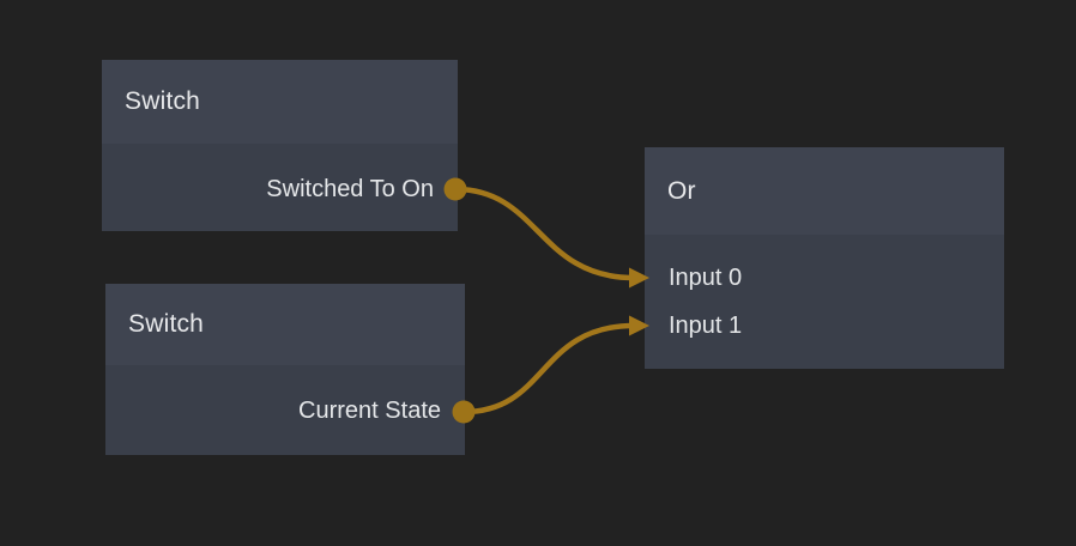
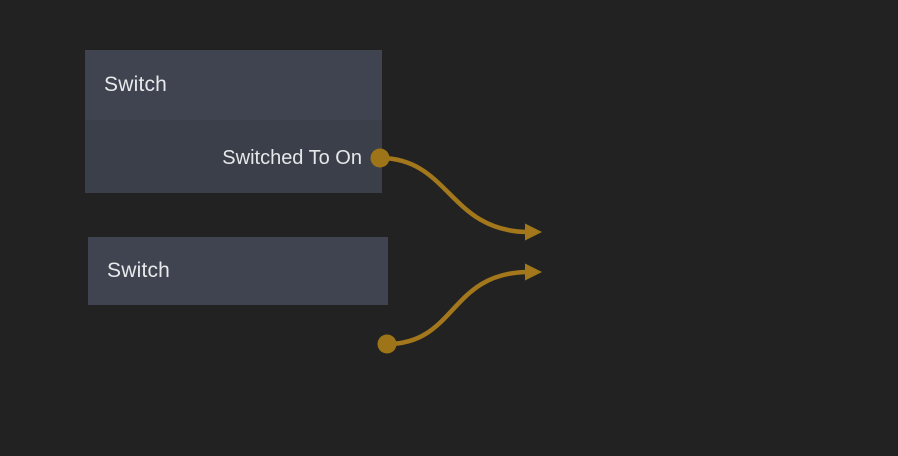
  Switch
  Switched To On
  Switch
- Current State
- Or
- Input 0
- Input 1
